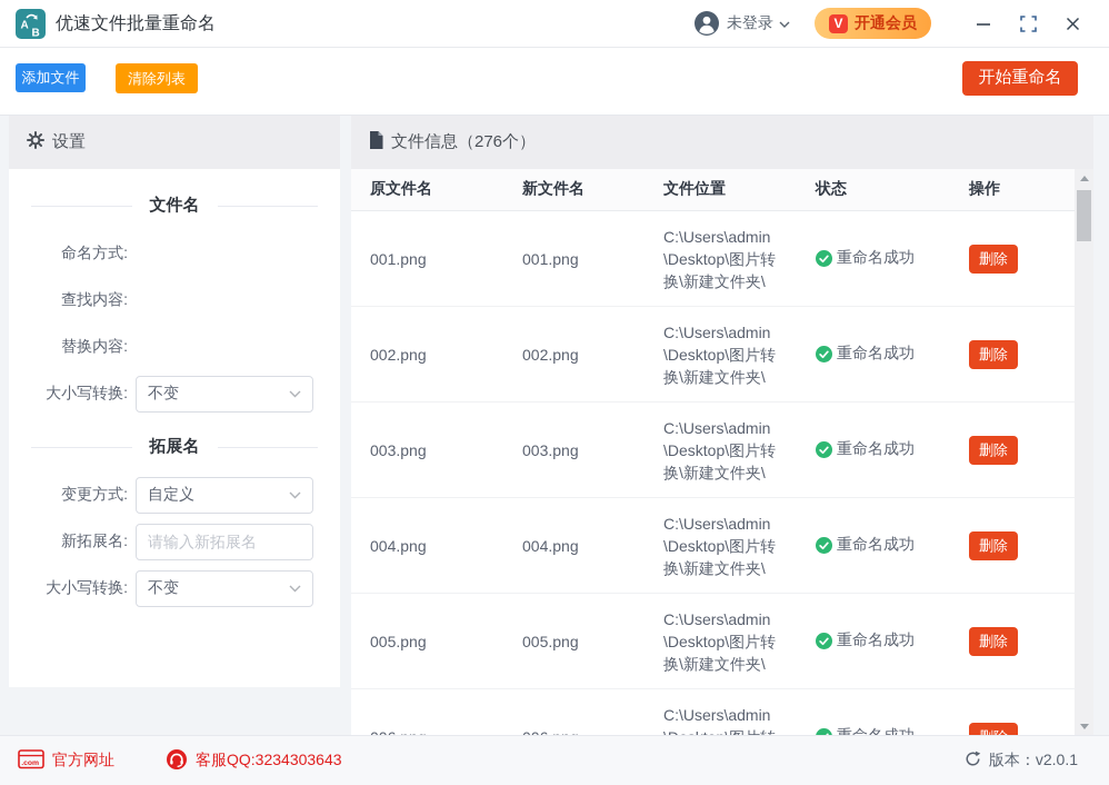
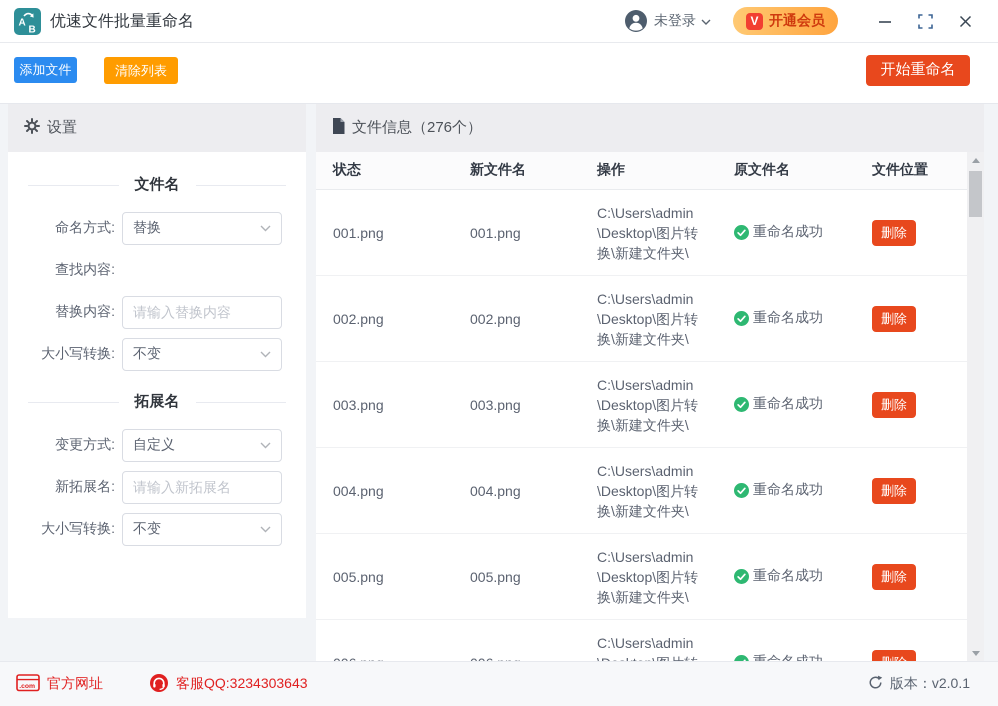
  A
  B
  优速文件批量重命名
  未登录
  V
  开通会员
  添加文件
  清除列表
  开始重命名
  设置
  文件名
  命名方式:
+ 替换
  查找内容:
  替换内容:
+ 请输入替换内容
  大小写转换:
  不变
  拓展名
  变更方式:
  自定义
  新拓展名:
  请输入新拓展名
  大小写转换:
  不变
  文件信息（276个）
- 原文件名
+ 状态
  新文件名
- 文件位置
+ 操作
- 状态
+ 原文件名
- 操作
+ 文件位置
  001.png
  001.png
  C:\Users\admin\Desktop\图片转换\新建文件夹\
  重命名成功
  删除
  002.png
  002.png
  C:\Users\admin\Desktop\图片转换\新建文件夹\
  重命名成功
  删除
  003.png
  003.png
  C:\Users\admin\Desktop\图片转换\新建文件夹\
  重命名成功
  删除
  004.png
  004.png
  C:\Users\admin\Desktop\图片转换\新建文件夹\
  重命名成功
  删除
  005.png
  005.png
  C:\Users\admin\Desktop\图片转换\新建文件夹\
  重命名成功
  删除
  官方网址
  客服QQ:3234303643
  版本：v2.0.1
